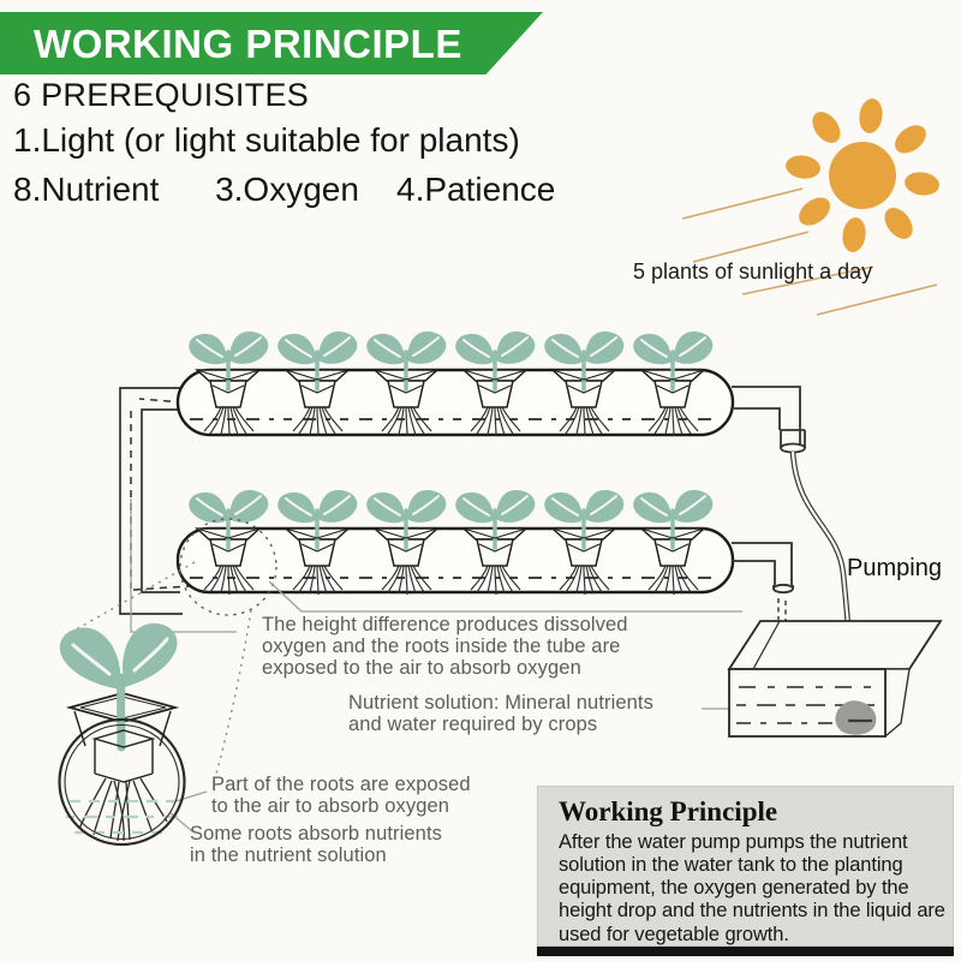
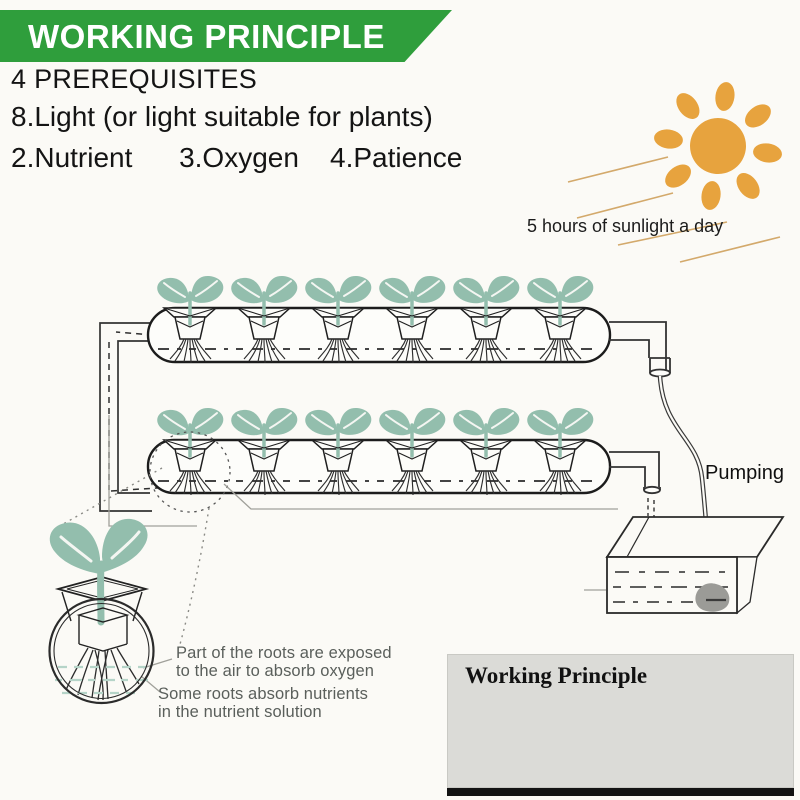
  WORKING PRINCIPLE
- 6 PREREQUISITES
+ 4 PREREQUISITES
- 1.Light (or light suitable for plants)
+ 8.Light (or light suitable for plants)
- 8.Nutrient 3.Oxygen 4.Patience
+ 2.Nutrient 3.Oxygen 4.Patience
- 5 plants of sunlight a day
+ 5 hours of sunlight a day
- The height difference produces dissolved
- oxygen and the roots inside the tube are
- exposed to the air to absorb oxygen
- Nutrient solution: Mineral nutrients
- and water required by crops
  Part of the roots are exposed
  to the air to absorb oxygen
  Some roots absorb nutrients
  in the nutrient solution
  Pumping
  Working Principle
- After the water pump pumps the nutrient solution in the water tank to the planting equipment, the oxygen generated by the height drop and the nutrients in the liquid are used for vegetable growth.
